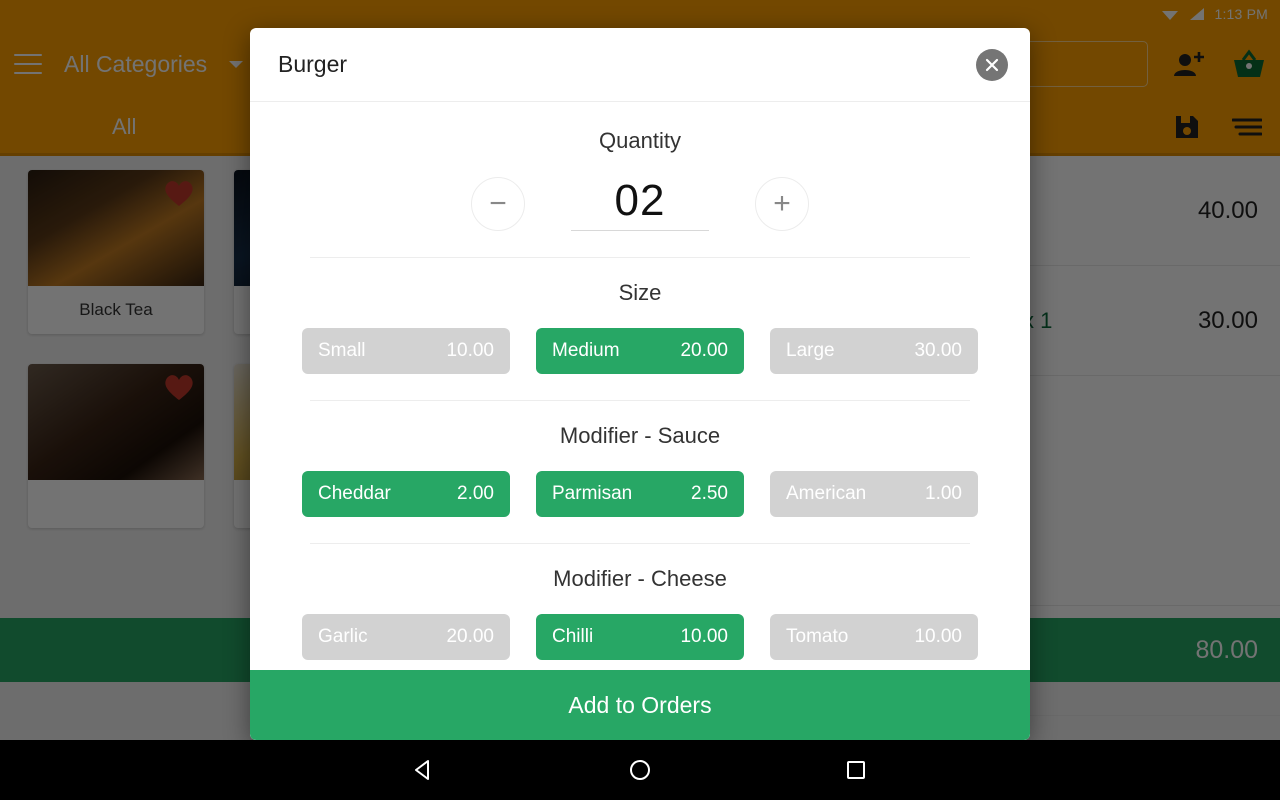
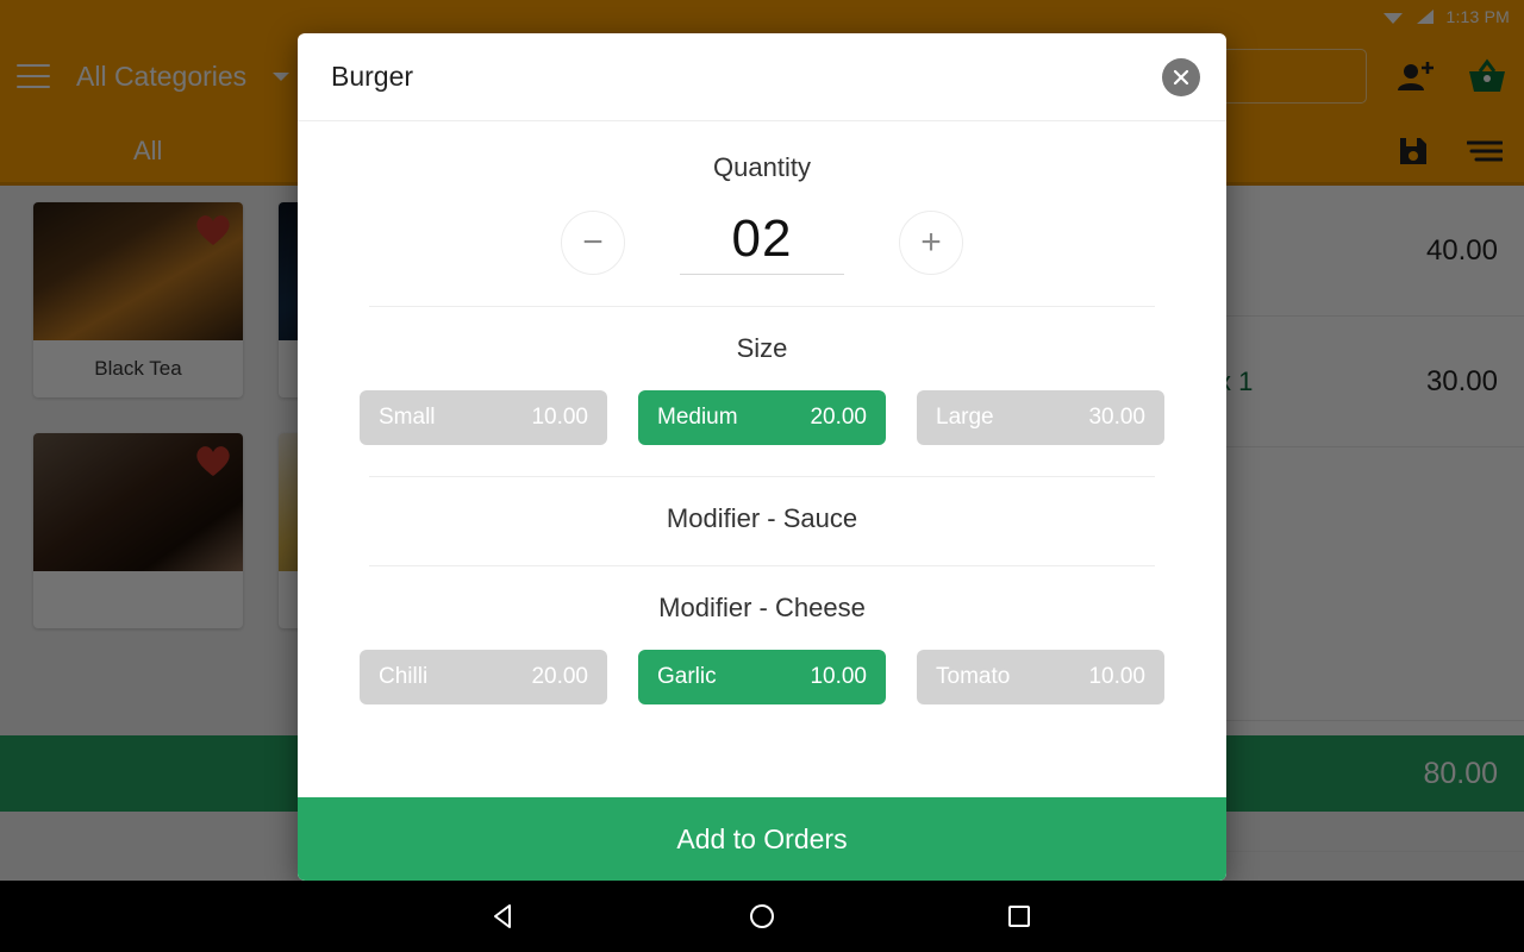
  1:13 PM
  All Categories
  All
  Black Tea
  40.00
  30.00
  80.00
  Burger
  Quantity
  −
  02
  +
  Size
  Small
  10.00
  Medium
  20.00
  Large
  30.00
  Modifier - Sauce
- Cheddar
- 2.00
- Parmisan
- 2.50
- American
- 1.00
  Modifier - Cheese
- Garlic
+ Chilli
  20.00
- Chilli
+ Garlic
  10.00
  Tomato
  10.00
  Add to Orders
